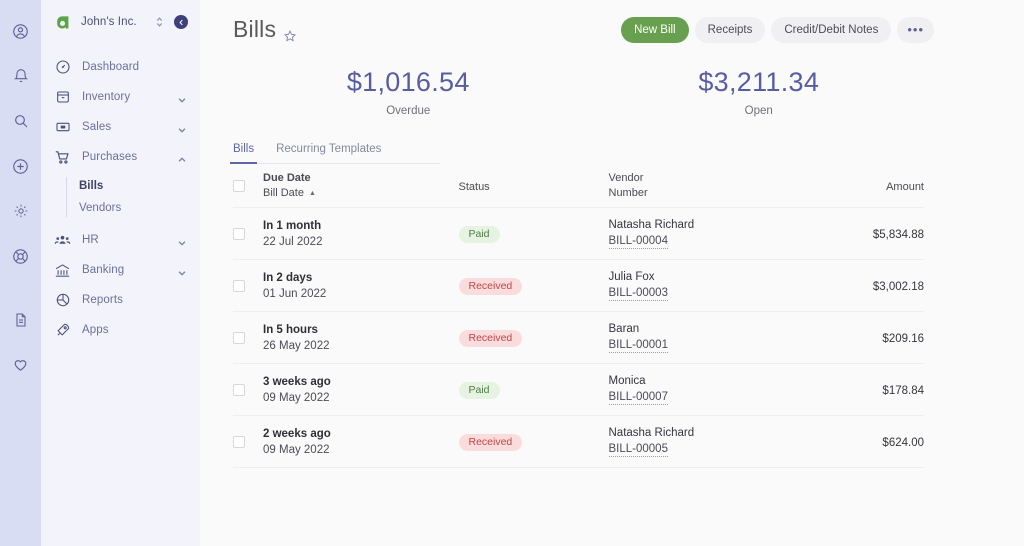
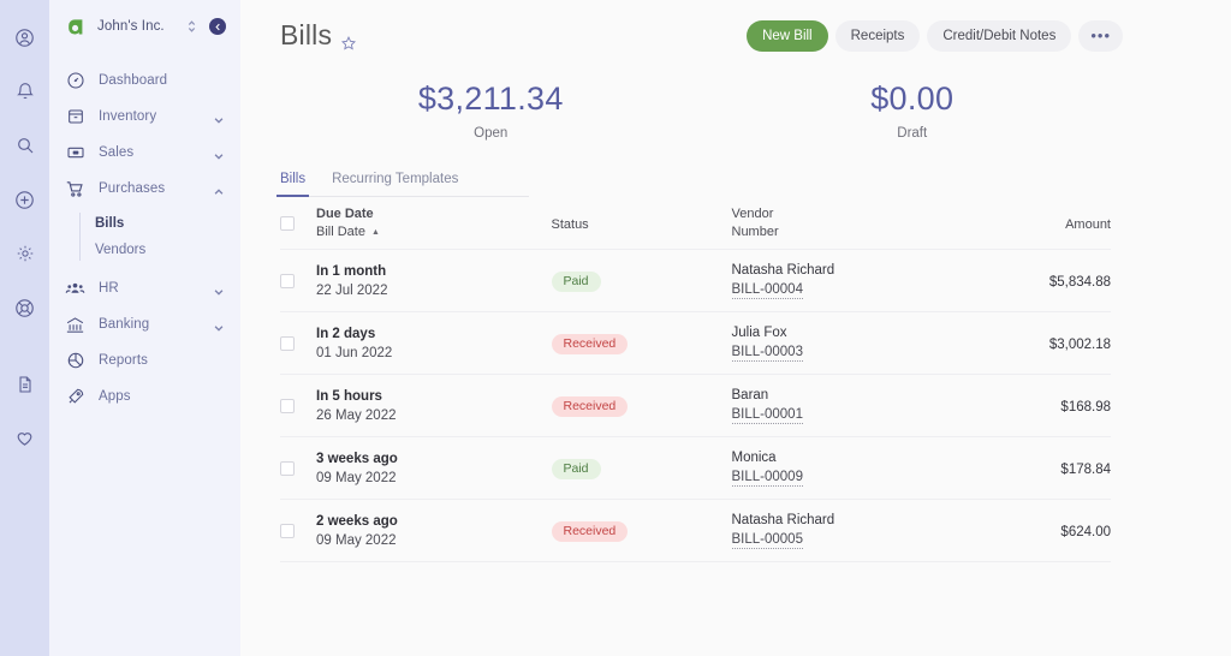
  John's Inc.
  Dashboard
  Inventory
  Sales
  Purchases
  Bills
  Vendors
  HR
  Banking
  Reports
  Apps
  Bills
  New Bill
  Receipts
  Credit/Debit Notes
  •••
- $1,016.54
- Overdue
  $3,211.34
  Open
+ $0.00
+ Draft
  Bills
  Recurring Templates
  Due Date
  Bill Date
  Status
  Vendor
  Number
  Amount
  In 1 month
  22 Jul 2022
  Paid
  Natasha Richard
  BILL-00004
  $5,834.88
  In 2 days
  01 Jun 2022
  Received
  Julia Fox
  BILL-00003
  $3,002.18
  In 5 hours
  26 May 2022
  Received
  Baran
  BILL-00001
- $209.16
+ $168.98
  3 weeks ago
  09 May 2022
  Paid
  Monica
- BILL-00007
+ BILL-00009
  $178.84
  2 weeks ago
  09 May 2022
  Received
  Natasha Richard
  BILL-00005
  $624.00
